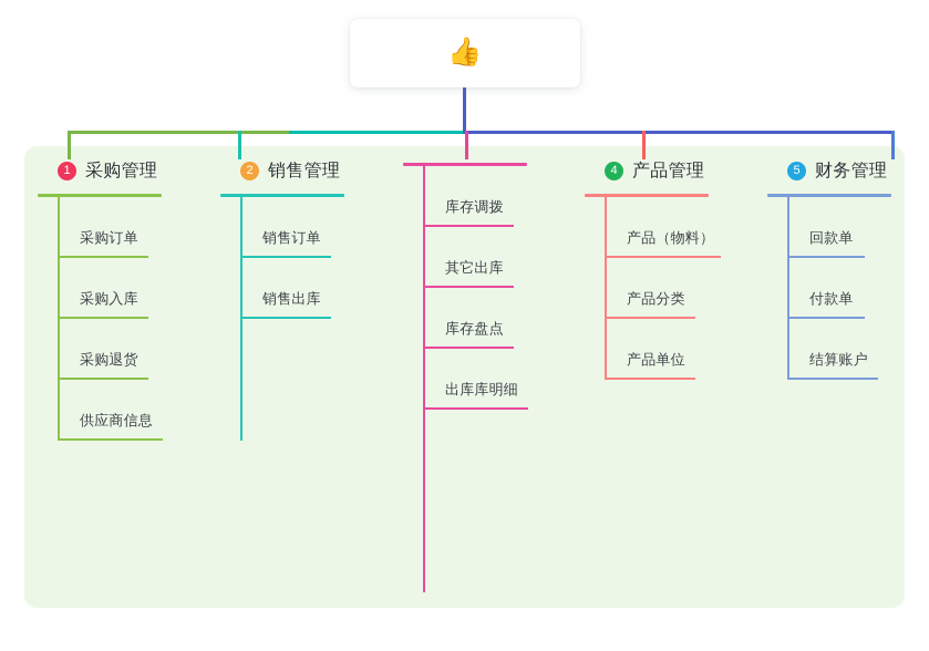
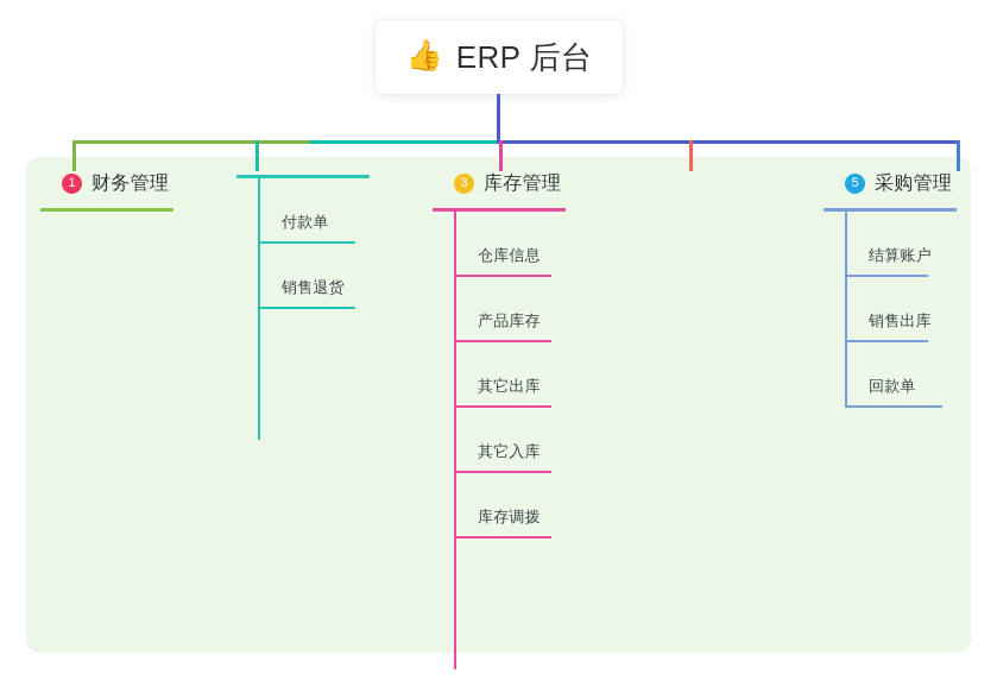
  👍
+ ERP 后台
  1
- 采购管理
+ 财务管理
- 采购订单
- 采购入库
- 采购退货
- 供应商信息
- 2
- 销售管理
- 销售订单
- 销售出库
+ 付款单
+ 销售退货
+ 3
+ 库存管理
+ 仓库信息
+ 产品库存
- 库存调拨
+ 其它出库
+ 其它入库
- 其它出库
+ 库存调拨
- 库存盘点
- 出库库明细
- 4
- 产品管理
- 产品（物料）
- 产品分类
- 产品单位
  5
- 财务管理
+ 采购管理
- 回款单
+ 结算账户
- 付款单
+ 销售出库
- 结算账户
+ 回款单
